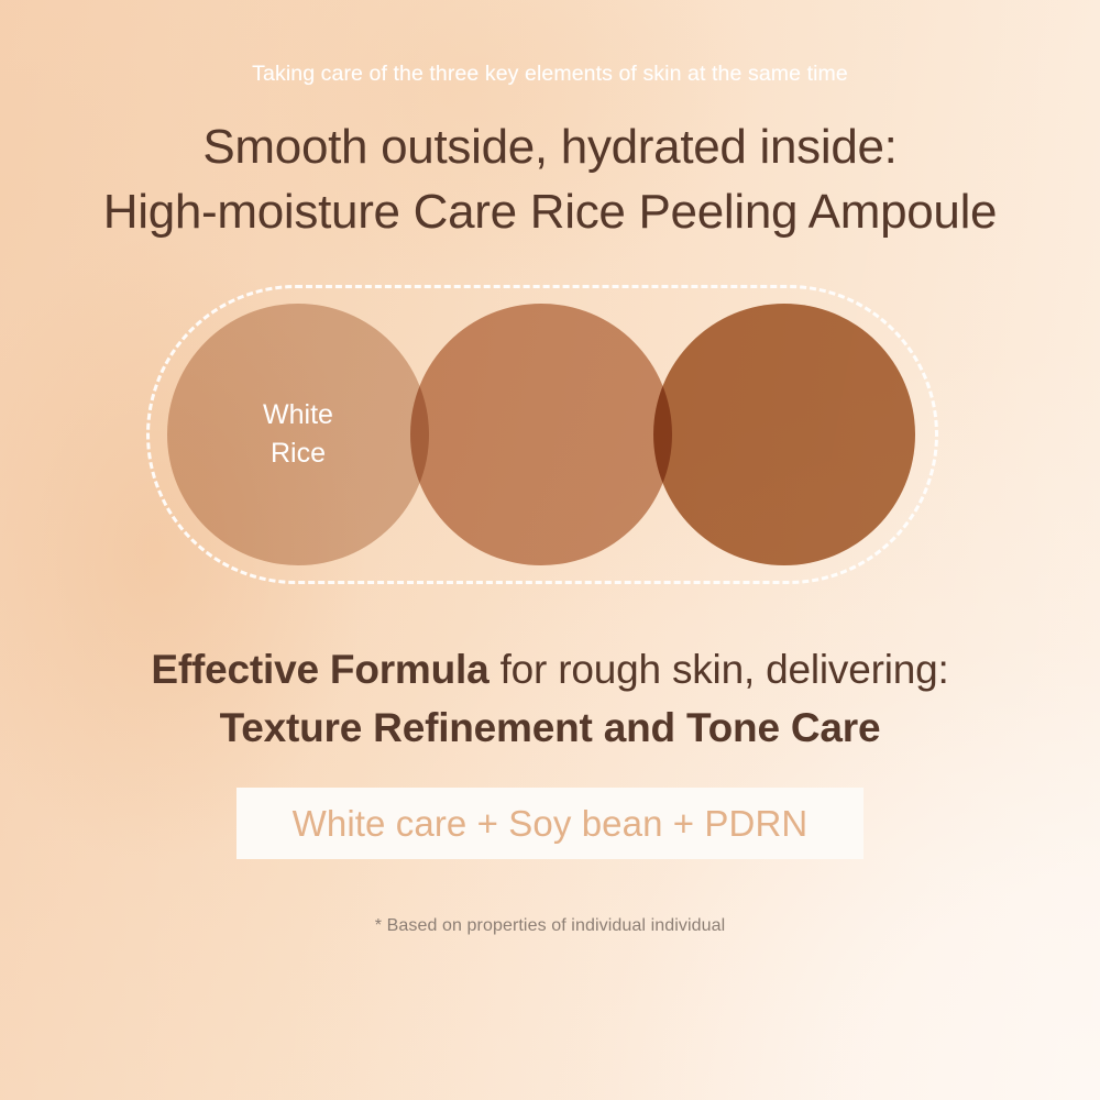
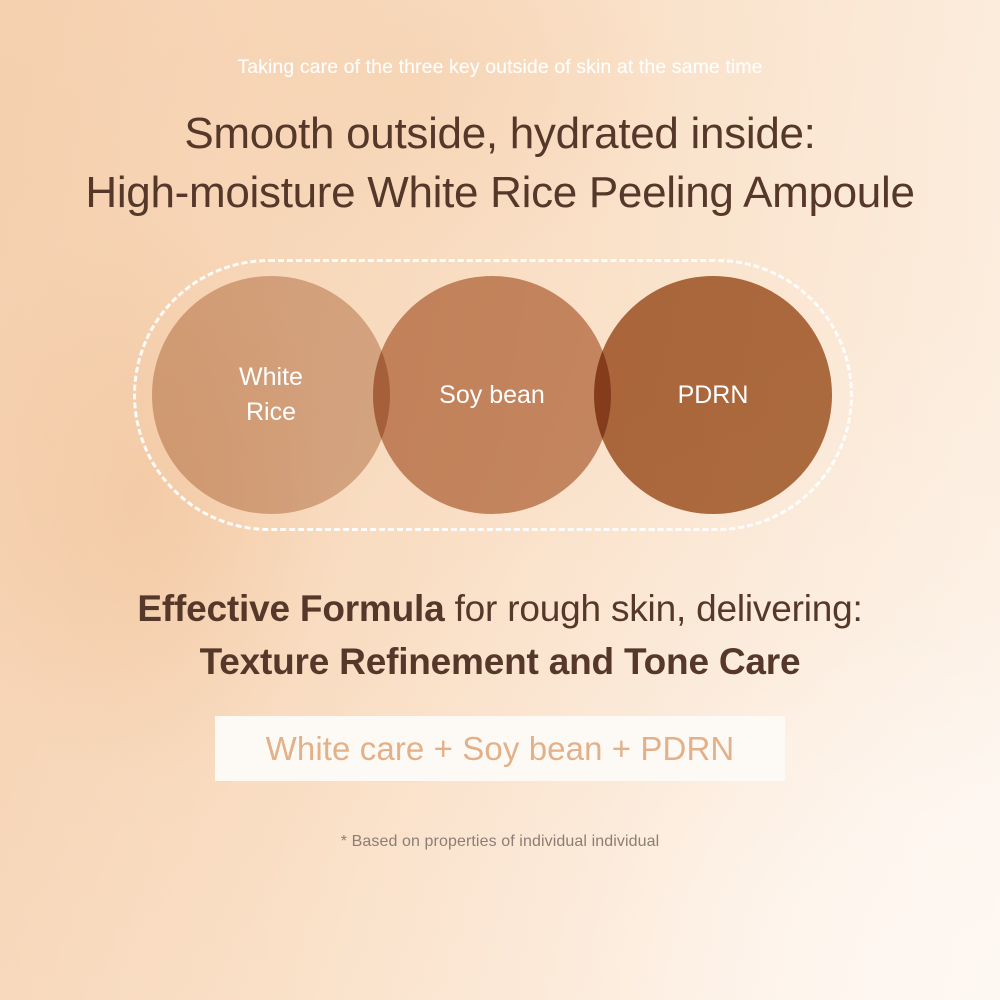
- Taking care of the three key elements of skin at the same time
+ Taking care of the three key outside of skin at the same time
  Smooth outside, hydrated inside:
- High-moisture Care Rice Peeling Ampoule
+ High-moisture White Rice Peeling Ampoule
  White
  Rice
+ Soy bean
+ PDRN
  Effective Formula for rough skin, delivering:
  Texture Refinement and Tone Care
  White care + Soy bean + PDRN
  * Based on properties of individual individual
